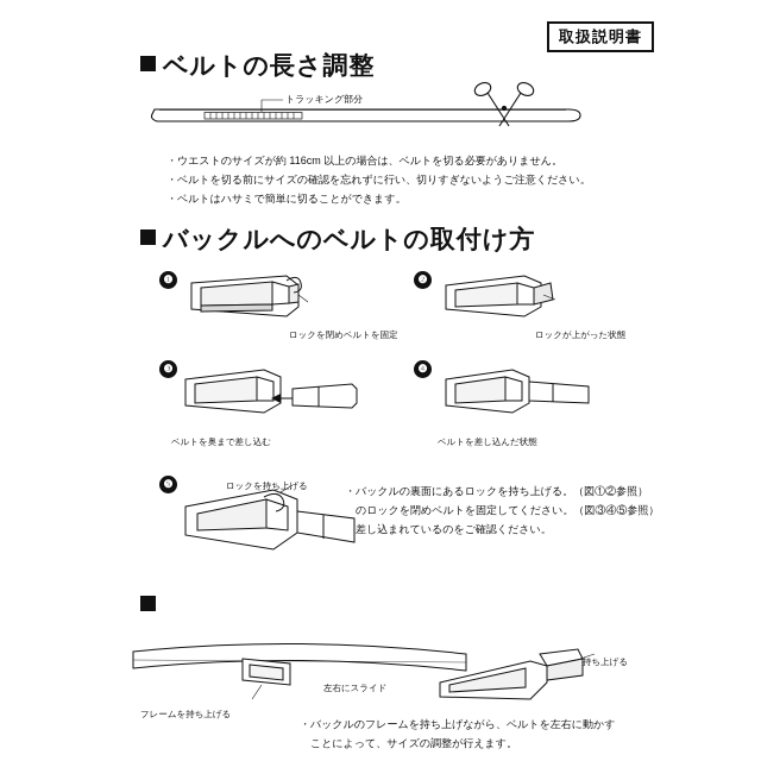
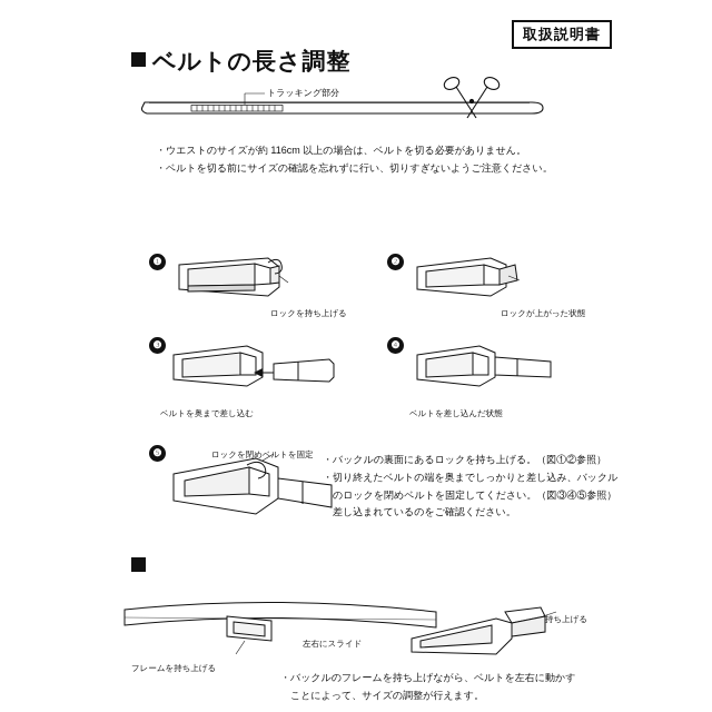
  取扱説明書
  ベルトの長さ調整
  トラッキング部分
  ・ウエストのサイズが約 116cm 以上の場合は、ベルトを切る必要がありません。
  ・ベルトを切る前にサイズの確認を忘れずに行い、切りすぎないようご注意ください。
- ・ベルトはハサミで簡単に切ることができます。
- バックルへのベルトの取付け方
  ❶
- ロックを閉めベルトを固定
+ ロックを持ち上げる
  ❷
  ロックが上がった状態
  ❸
  ベルトを奥まで差し込む
  ❹
  ベルトを差し込んだ状態
  ❺
- ロックを持ち上げる
+ ロックを閉めベルトを固定
  ・バックルの裏面にあるロックを持ち上げる。（図①②参照）
+ ・切り終えたベルトの端を奥までしっかりと差し込み、バックル
  のロックを閉めベルトを固定してください。（図③④⑤参照）
  差し込まれているのをご確認ください。
  フレームを持ち上げる
  左右にスライド
  持ち上げる
  ・バックルのフレームを持ち上げながら、ベルトを左右に動かす
  ことによって、サイズの調整が行えます。
